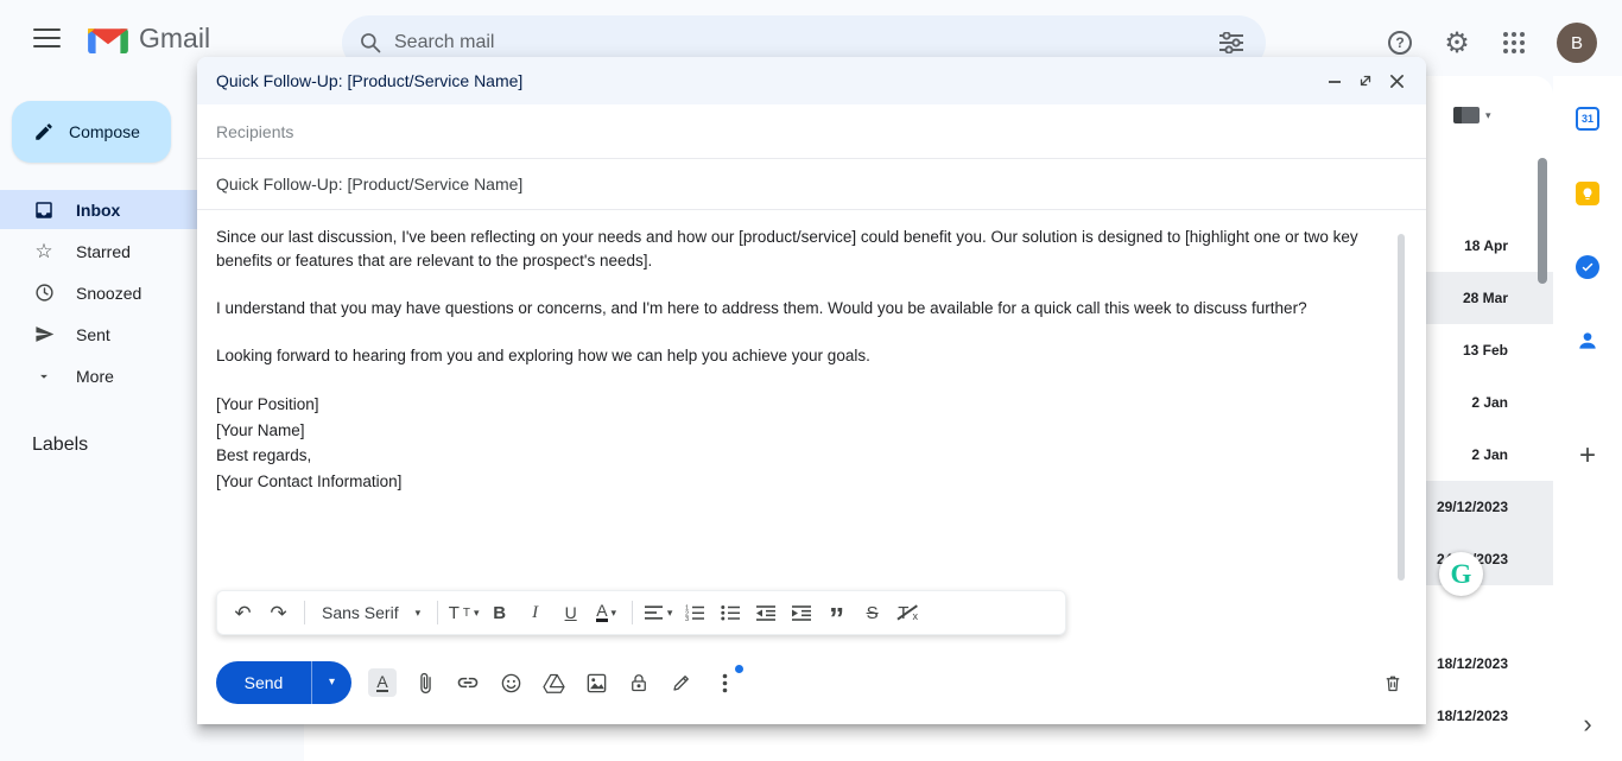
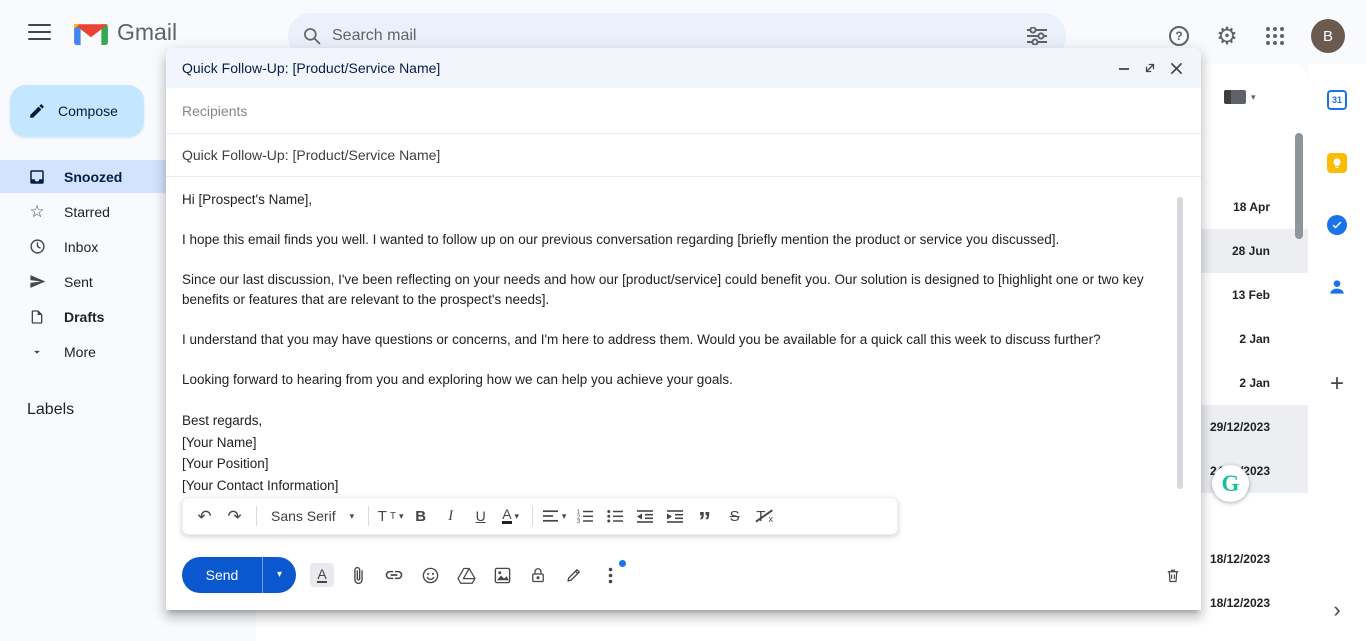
  Gmail
  Search mail
  ?
  ⚙
  B
  Compose
- Inbox
+ Snoozed
  ☆
  Starred
- Snoozed
+ Inbox
  Sent
+ Drafts
  More
  Labels
  ▾
  18 Apr
- 28 Mar
+ 28 Jun
  13 Feb
  2 Jan
  2 Jan
  29/12/2023
  18/12/2023
  18/12/2023
  31
  +
  ›
  Quick Follow-Up: [Product/Service Name]
  Recipients
  Quick Follow-Up: [Product/Service Name]
+ Hi [Prospect's Name],
+ I hope this email finds you well. I wanted to follow up on our previous conversation regarding [briefly mention the product or service you discussed].
  Since our last discussion, I've been reflecting on your needs and how our [product/service] could benefit you. Our solution is designed to [highlight one or two key benefits or features that are relevant to the prospect's needs].
  I understand that you may have questions or concerns, and I'm here to address them. Would you be available for a quick call this week to discuss further?
  Looking forward to hearing from you and exploring how we can help you achieve your goals.
- [Your Position]
+ Best regards,
  [Your Name]
- Best regards,
+ [Your Position]
  [Your Contact Information]
  ↶
  ↷
  Sans Serif
  ▾
  T
  T
  ▾
  B
  I
  U
  A
  ▾
  ▾
  ”
  S
  x
  Send
  ▾
  A
  G
